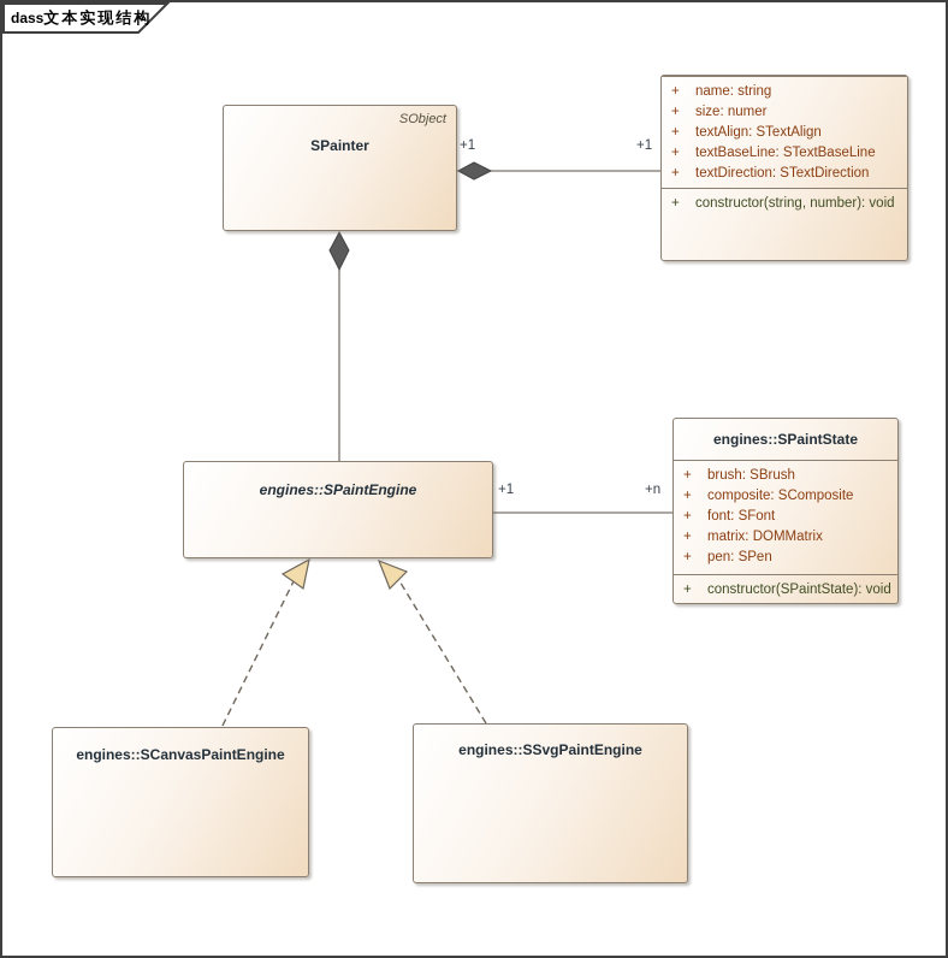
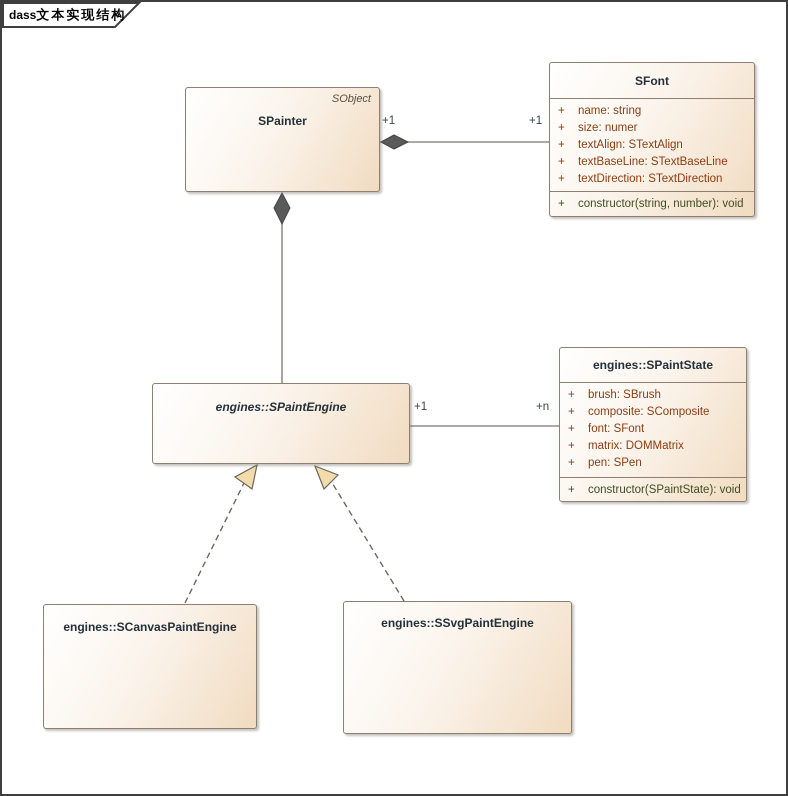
  dass文本实现结构
  SObject
  SPainter
+ SFont
  +
  name: string
  +
  size: numer
  +
  textAlign: STextAlign
  +
  textBaseLine: STextBaseLine
  +
  textDirection: STextDirection
  +
  constructor(string, number): void
  engines::SPaintEngine
  engines::SPaintState
  +
  brush: SBrush
  +
  composite: SComposite
  +
  font: SFont
  +
  matrix: DOMMatrix
  +
  pen: SPen
  +
  constructor(SPaintState): void
  engines::SCanvasPaintEngine
  engines::SSvgPaintEngine
  +1
  +1
  +1
  +n
